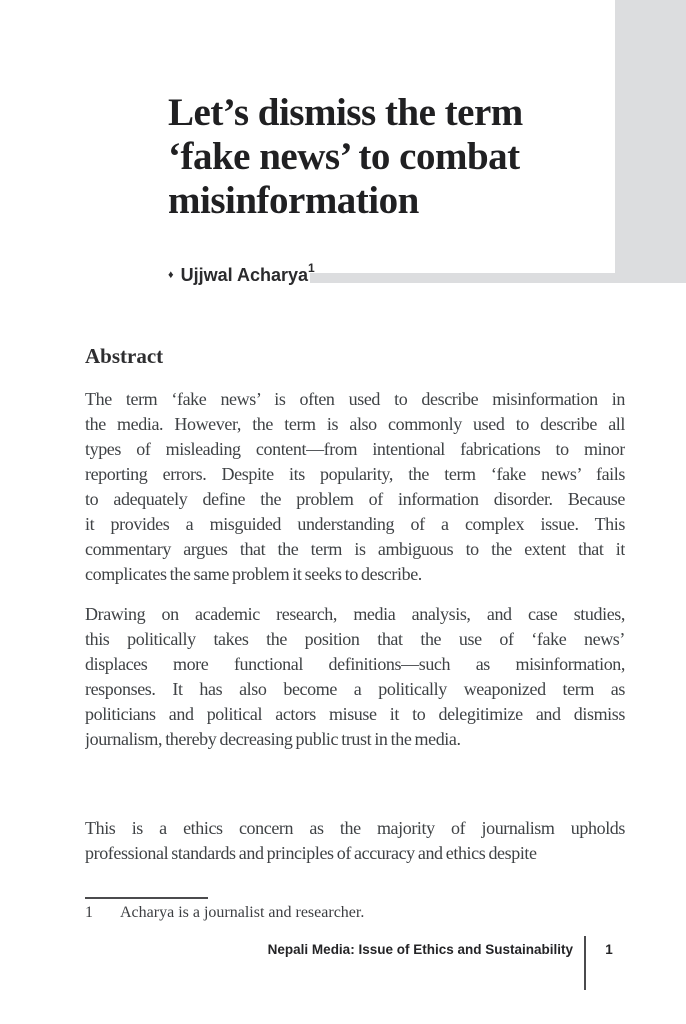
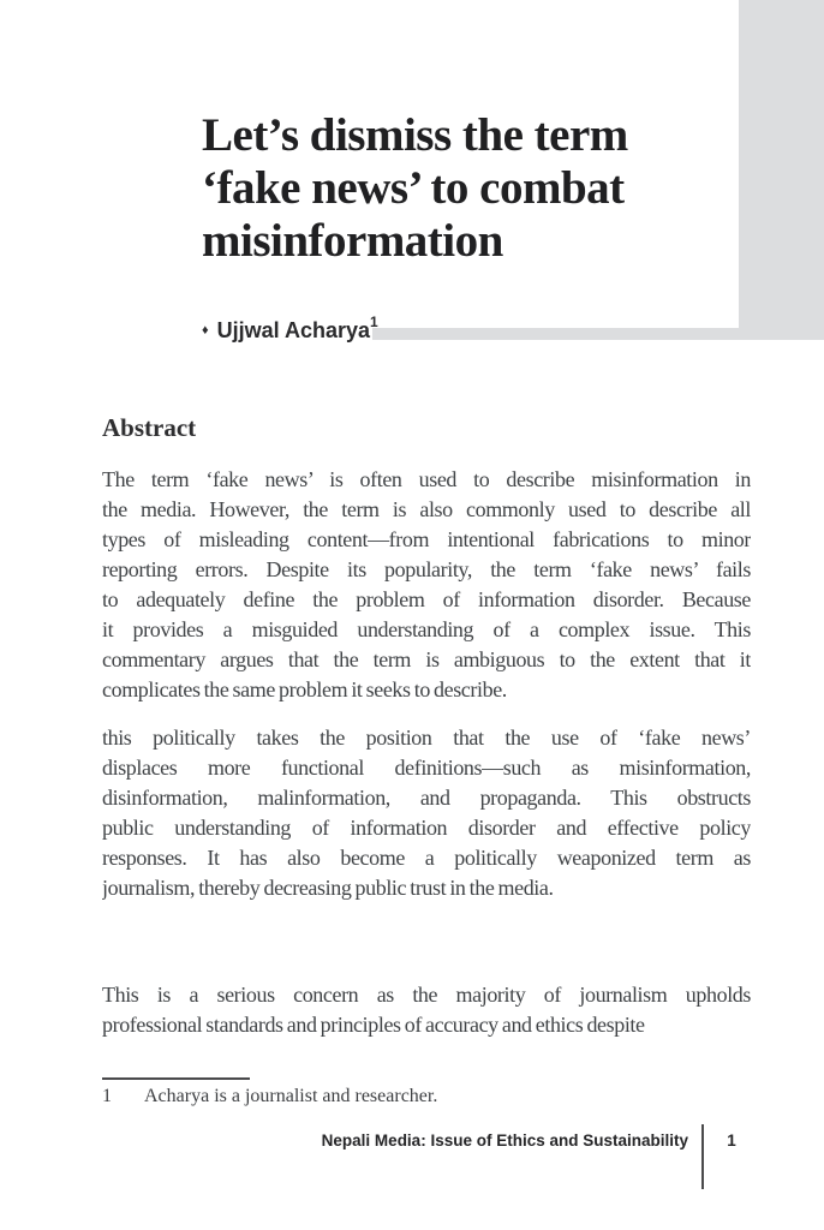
  Let’s dismiss the term
  ‘fake news’ to combat
  misinformation
  ♦ Ujjwal Acharya1
  Abstract
  The term ‘fake news’ is often used to describe misinformation in
  the media. However, the term is also commonly used to describe all
  types of misleading content—from intentional fabrications to minor
  reporting errors. Despite its popularity, the term ‘fake news’ fails
  to adequately define the problem of information disorder. Because
  it provides a misguided understanding of a complex issue. This
  commentary argues that the term is ambiguous to the extent that it
  complicates the same problem it seeks to describe.
- Drawing on academic research, media analysis, and case studies,
  this politically takes the position that the use of ‘fake news’
  displaces more functional definitions—such as misinformation,
+ disinformation, malinformation, and propaganda. This obstructs
+ public understanding of information disorder and effective policy
  responses. It has also become a politically weaponized term as
- politicians and political actors misuse it to delegitimize and dismiss
  journalism, thereby decreasing public trust in the media.
- This is a ethics concern as the majority of journalism upholds
+ This is a serious concern as the majority of journalism upholds
  professional standards and principles of accuracy and ethics despite
  1
  Acharya is a journalist and researcher.
  Nepali Media: Issue of Ethics and Sustainability
  1
